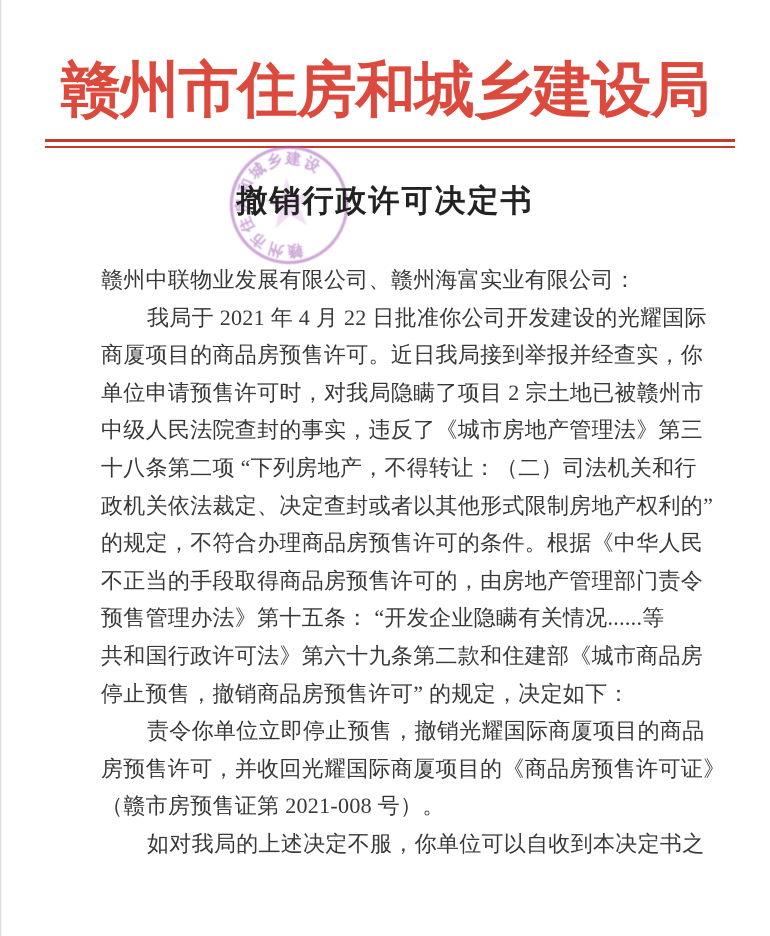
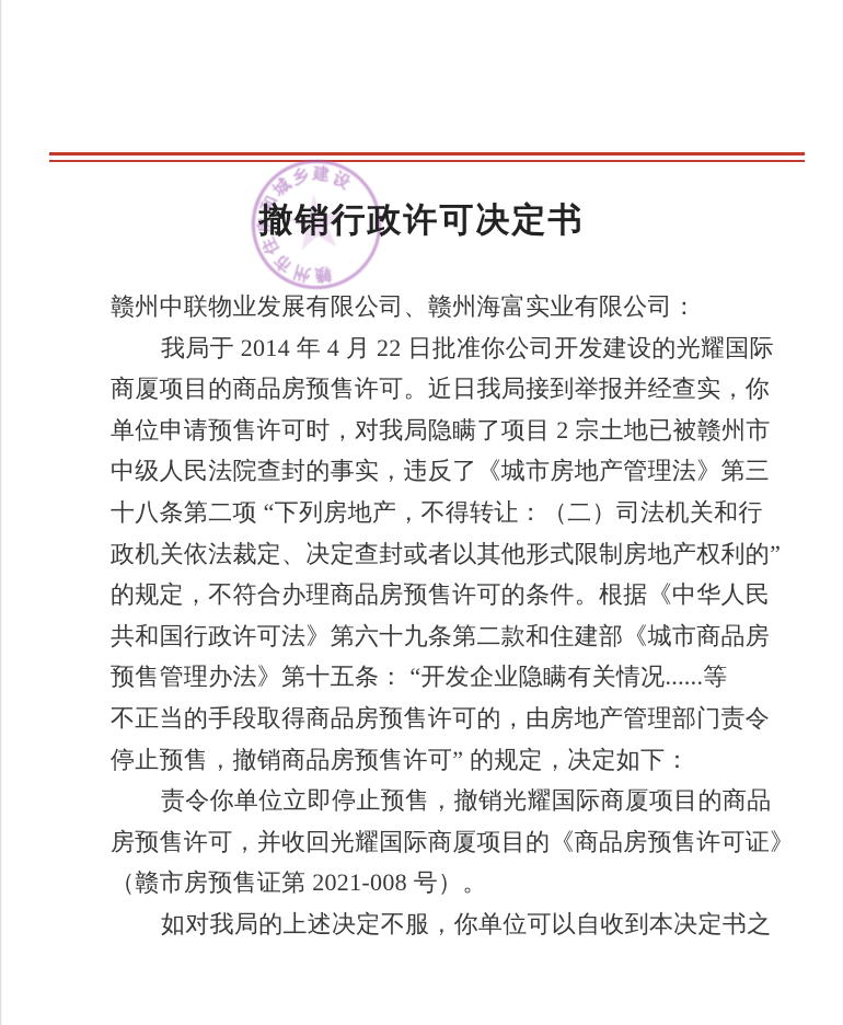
- 赣州市住房和城乡建设局
  撤销行政许可决定书
  赣州中联物业发展有限公司、赣州海富实业有限公司：
- 我局于 2021 年 4 月 22 日批准你公司开发建设的光耀国际
+ 我局于 2014 年 4 月 22 日批准你公司开发建设的光耀国际
  商厦项目的商品房预售许可。近日我局接到举报并经查实，你
  单位申请预售许可时，对我局隐瞒了项目 2 宗土地已被赣州市
  中级人民法院查封的事实，违反了《城市房地产管理法》第三
  十八条第二项 “下列房地产，不得转让：（二）司法机关和行
  政机关依法裁定、决定查封或者以其他形式限制房地产权利的”
  的规定，不符合办理商品房预售许可的条件。根据《中华人民
- 不正当的手段取得商品房预售许可的，由房地产管理部门责令
+ 共和国行政许可法》第六十九条第二款和住建部《城市商品房
  预售管理办法》第十五条： “开发企业隐瞒有关情况......等
- 共和国行政许可法》第六十九条第二款和住建部《城市商品房
+ 不正当的手段取得商品房预售许可的，由房地产管理部门责令
  停止预售，撤销商品房预售许可” 的规定，决定如下：
  责令你单位立即停止预售，撤销光耀国际商厦项目的商品
  房预售许可，并收回光耀国际商厦项目的《商品房预售许可证》
  （赣市房预售证第 2021-008 号）。
  如对我局的上述决定不服，你单位可以自收到本决定书之
